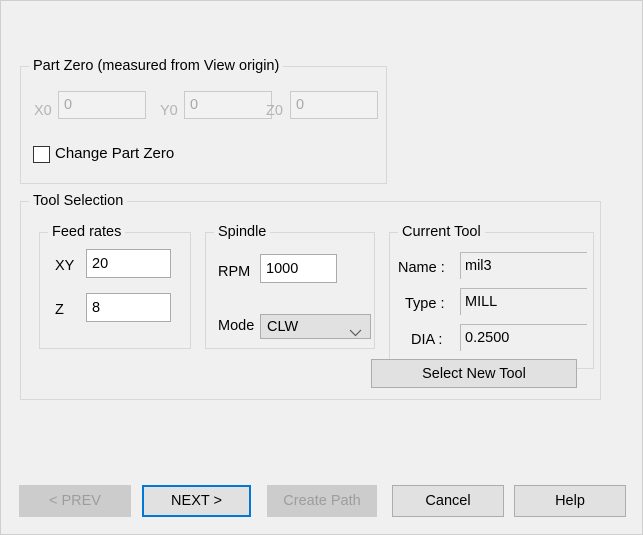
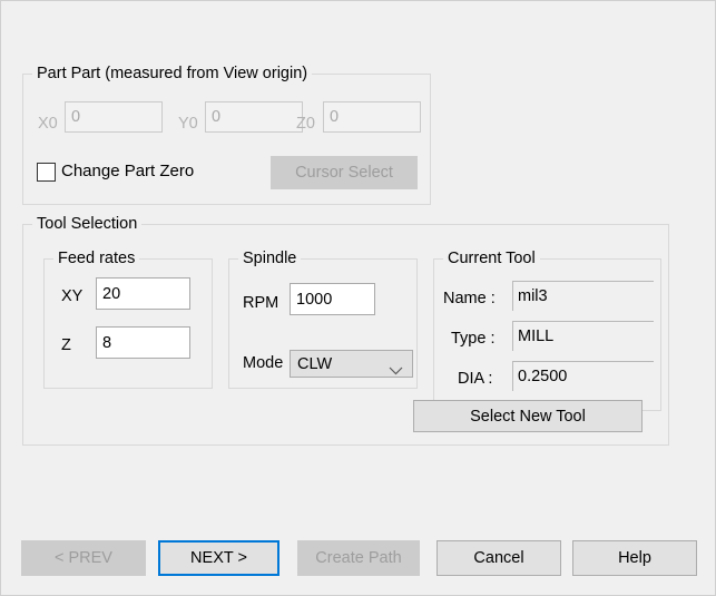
- Part Zero (measured from View origin)
+ Part Part (measured from View origin)
  X0
  0
  Y0
  0
  Z0
  0
  Change Part Zero
+ Cursor Select
  Tool Selection
  Feed rates
  XY
  20
  Z
  8
  Spindle
  RPM
  1000
  Mode
  CLW
  Current Tool
  Name :
  mil3
  Type :
  MILL
  DIA :
  0.2500
  Select New Tool
  < PREV
  NEXT >
  Create Path
  Cancel
  Help
